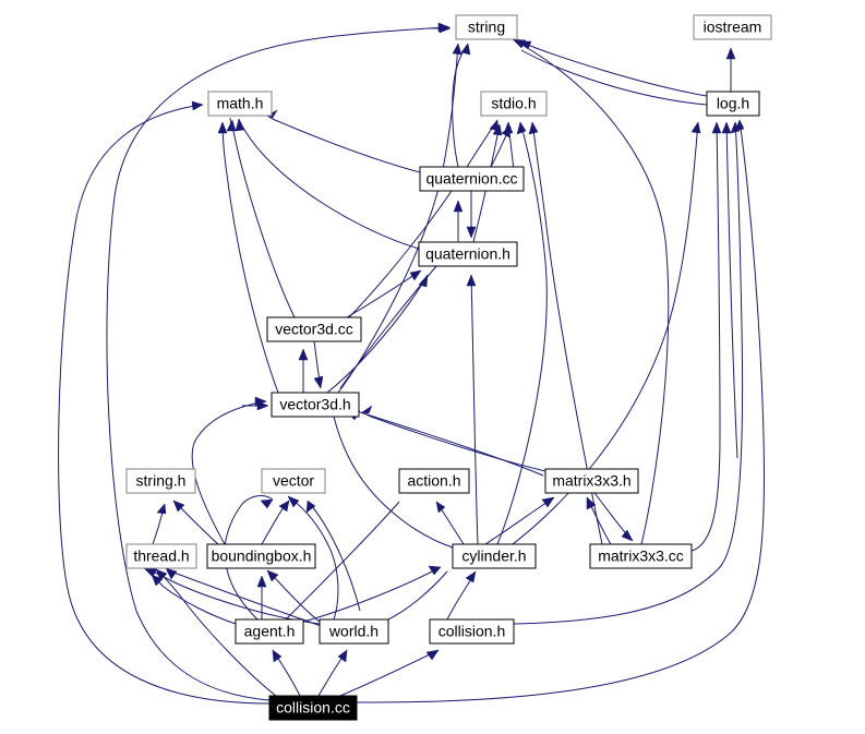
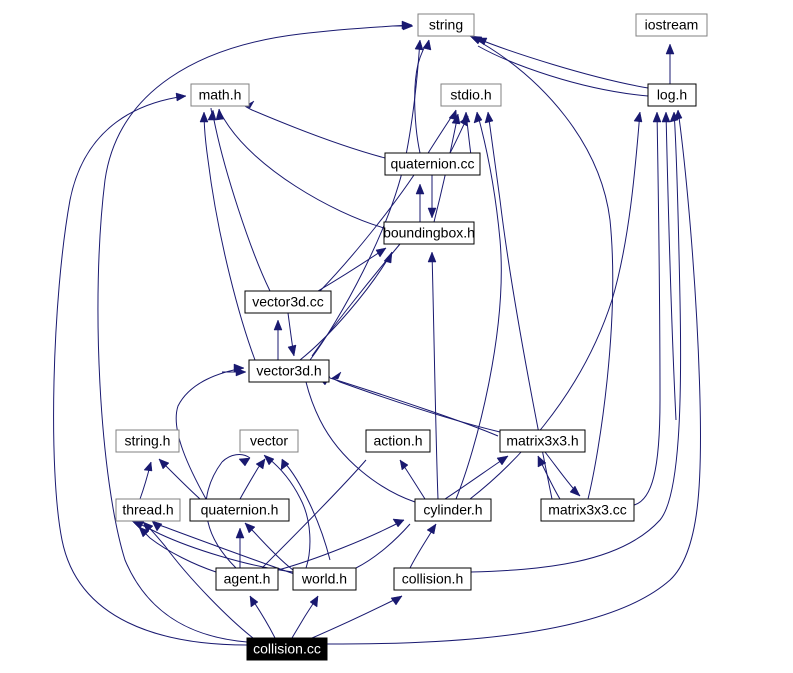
  string
  iostream
  math.h
  stdio.h
  log.h
  quaternion.cc
- quaternion.h
+ boundingbox.h
  vector3d.cc
  vector3d.h
  string.h
  vector
  action.h
  matrix3x3.h
  thread.h
- boundingbox.h
+ quaternion.h
  cylinder.h
  matrix3x3.cc
  agent.h
  world.h
  collision.h
  collision.cc
